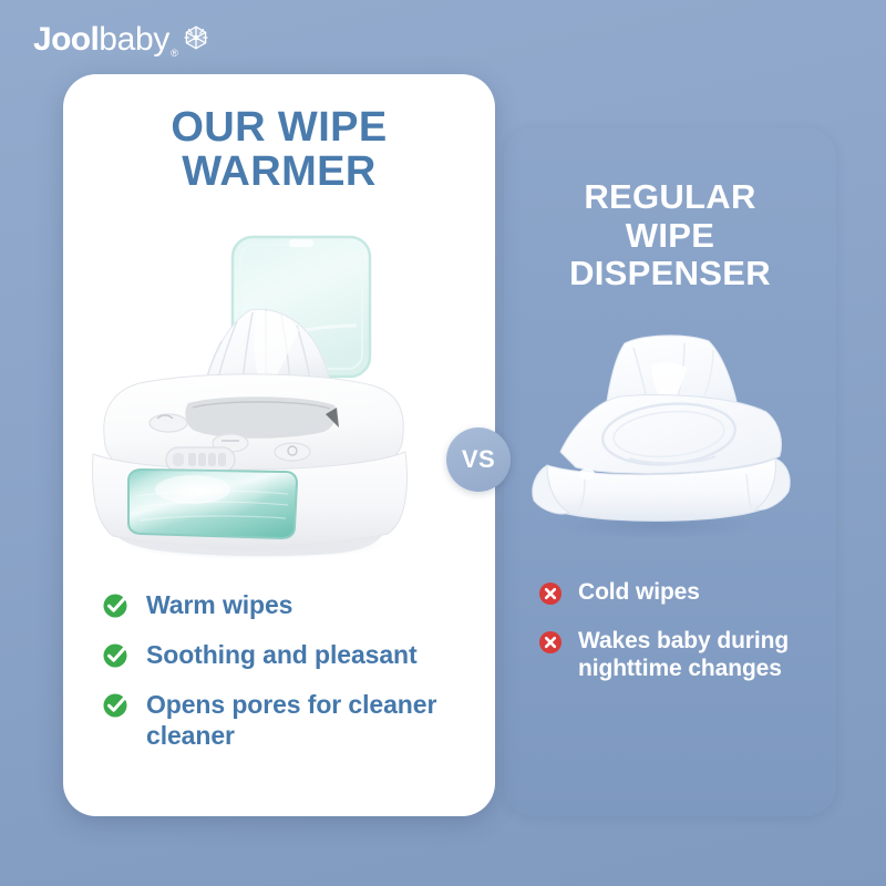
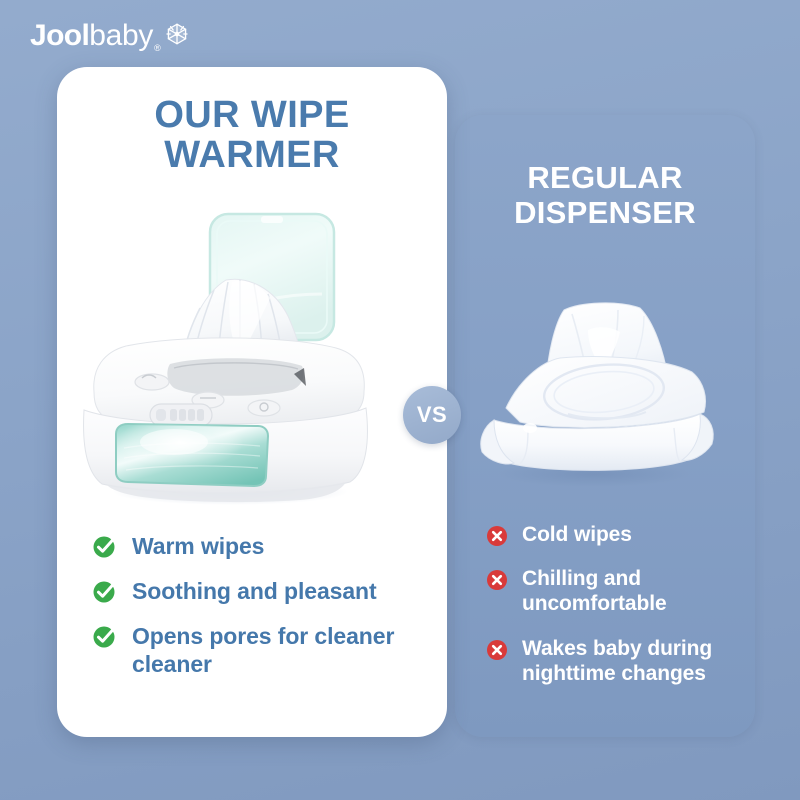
  Jool
  baby
  ®
  REGULAR
- WIPE
  DISPENSER
  Cold wipes
+ Chilling and uncomfortable
  Wakes baby during nighttime changes
  OUR WIPE
  WARMER
  Warm wipes
  Soothing and pleasant
  Opens pores for cleaner cleaner
  VS
